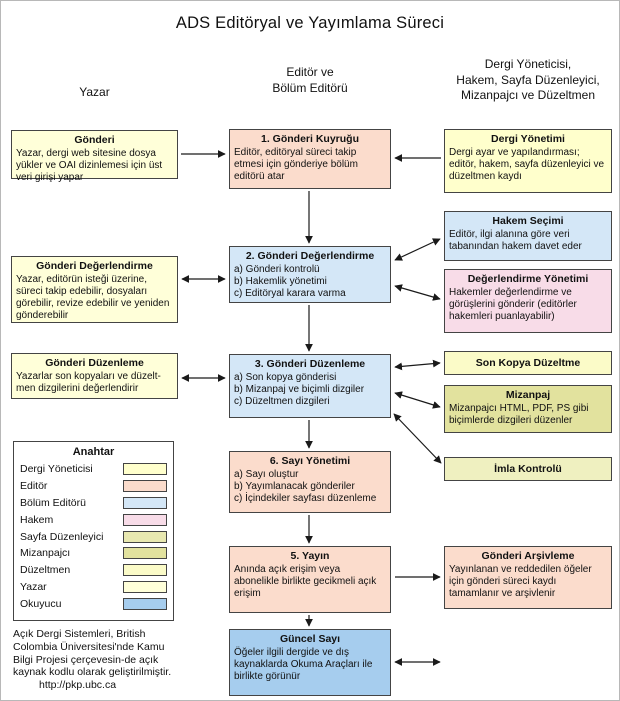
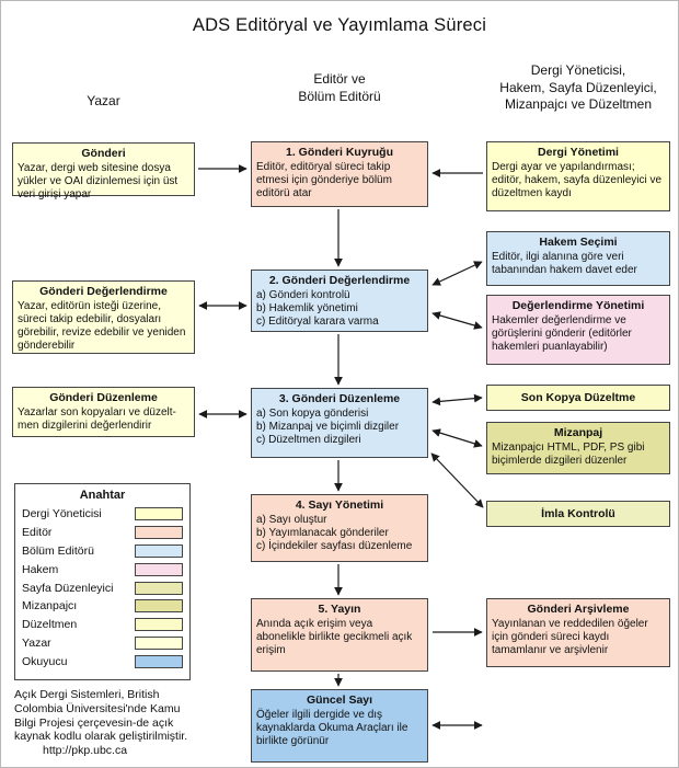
  ADS Editöryal ve Yayımlama Süreci
  Yazar
  Editör ve
  Bölüm Editörü
  Dergi Yöneticisi,
  Hakem, Sayfa Düzenleyici,
  Mizanpajcı ve Düzeltmen
  Gönderi
  Yazar, dergi web sitesine dosya yükler ve OAI dizinlemesi için üst veri girişi yapar
  Gönderi Değerlendirme
  Yazar, editörün isteği üzerine, süreci takip edebilir, dosyaları görebilir, revize edebilir ve yeniden gönderebilir
  Gönderi Düzenleme
  Yazarlar son kopyaları ve düzelt-men dizgilerini değerlendirir
  1. Gönderi Kuyruğu
  Editör, editöryal süreci takip etmesi için gönderiye bölüm editörü atar
  2. Gönderi Değerlendirme
  a) Gönderi kontrolü
  b) Hakemlik yönetimi
  c) Editöryal karara varma
  3. Gönderi Düzenleme
  a) Son kopya gönderisi
  b) Mizanpaj ve biçimli dizgiler
  c) Düzeltmen dizgileri
- 6. Sayı Yönetimi
+ 4. Sayı Yönetimi
  a) Sayı oluştur
  b) Yayımlanacak gönderiler
  c) İçindekiler sayfası düzenleme
  5. Yayın
  Anında açık erişim veya abonelikle birlikte gecikmeli açık erişim
  Güncel Sayı
  Öğeler ilgili dergide ve dış kaynaklarda Okuma Araçları ile birlikte görünür
  Dergi Yönetimi
  Dergi ayar ve yapılandırması; editör, hakem, sayfa düzenleyici ve düzeltmen kaydı
  Hakem Seçimi
  Editör, ilgi alanına göre veri tabanından hakem davet eder
  Değerlendirme Yönetimi
  Hakemler değerlendirme ve görüşlerini gönderir (editörler hakemleri puanlayabilir)
  Son Kopya Düzeltme
  Mizanpaj
  Mizanpajcı HTML, PDF, PS gibi biçimlerde dizgileri düzenler
  İmla Kontrolü
  Gönderi Arşivleme
  Yayınlanan ve reddedilen öğeler için gönderi süreci kaydı tamamlanır ve arşivlenir
  Anahtar
  Dergi Yöneticisi
  Editör
  Bölüm Editörü
  Hakem
  Sayfa Düzenleyici
  Mizanpajcı
  Düzeltmen
  Yazar
  Okuyucu
  Açık Dergi Sistemleri, British Colombia Üniversitesi'nde Kamu Bilgi Projesi çerçevesin-de açık kaynak kodlu olarak geliştirilmiştir.
  http://pkp.ubc.ca
